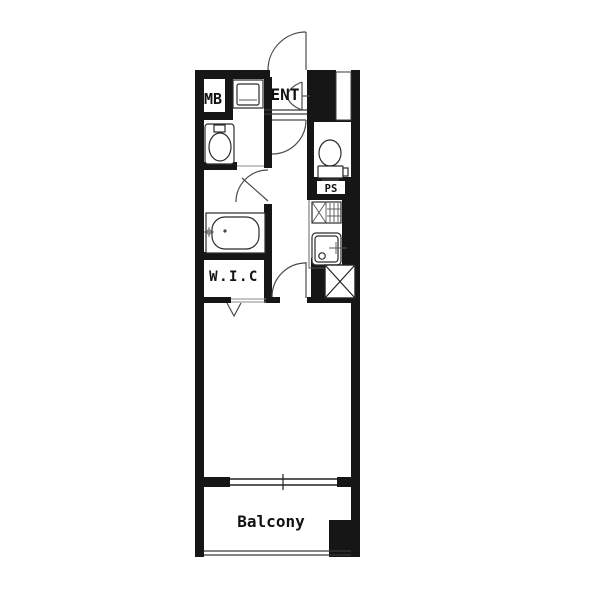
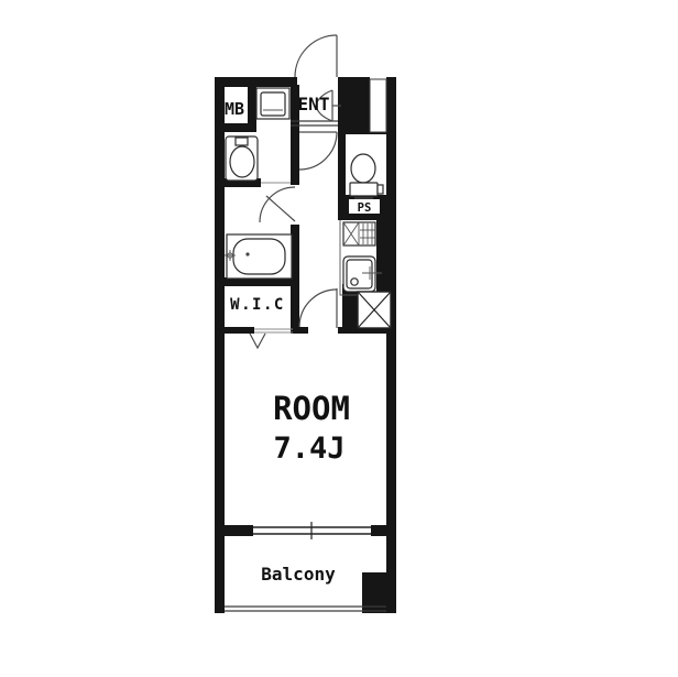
  MB
  ENT
  PS
  W.I.C
+ ROOM
+ 7.4J
  Balcony
